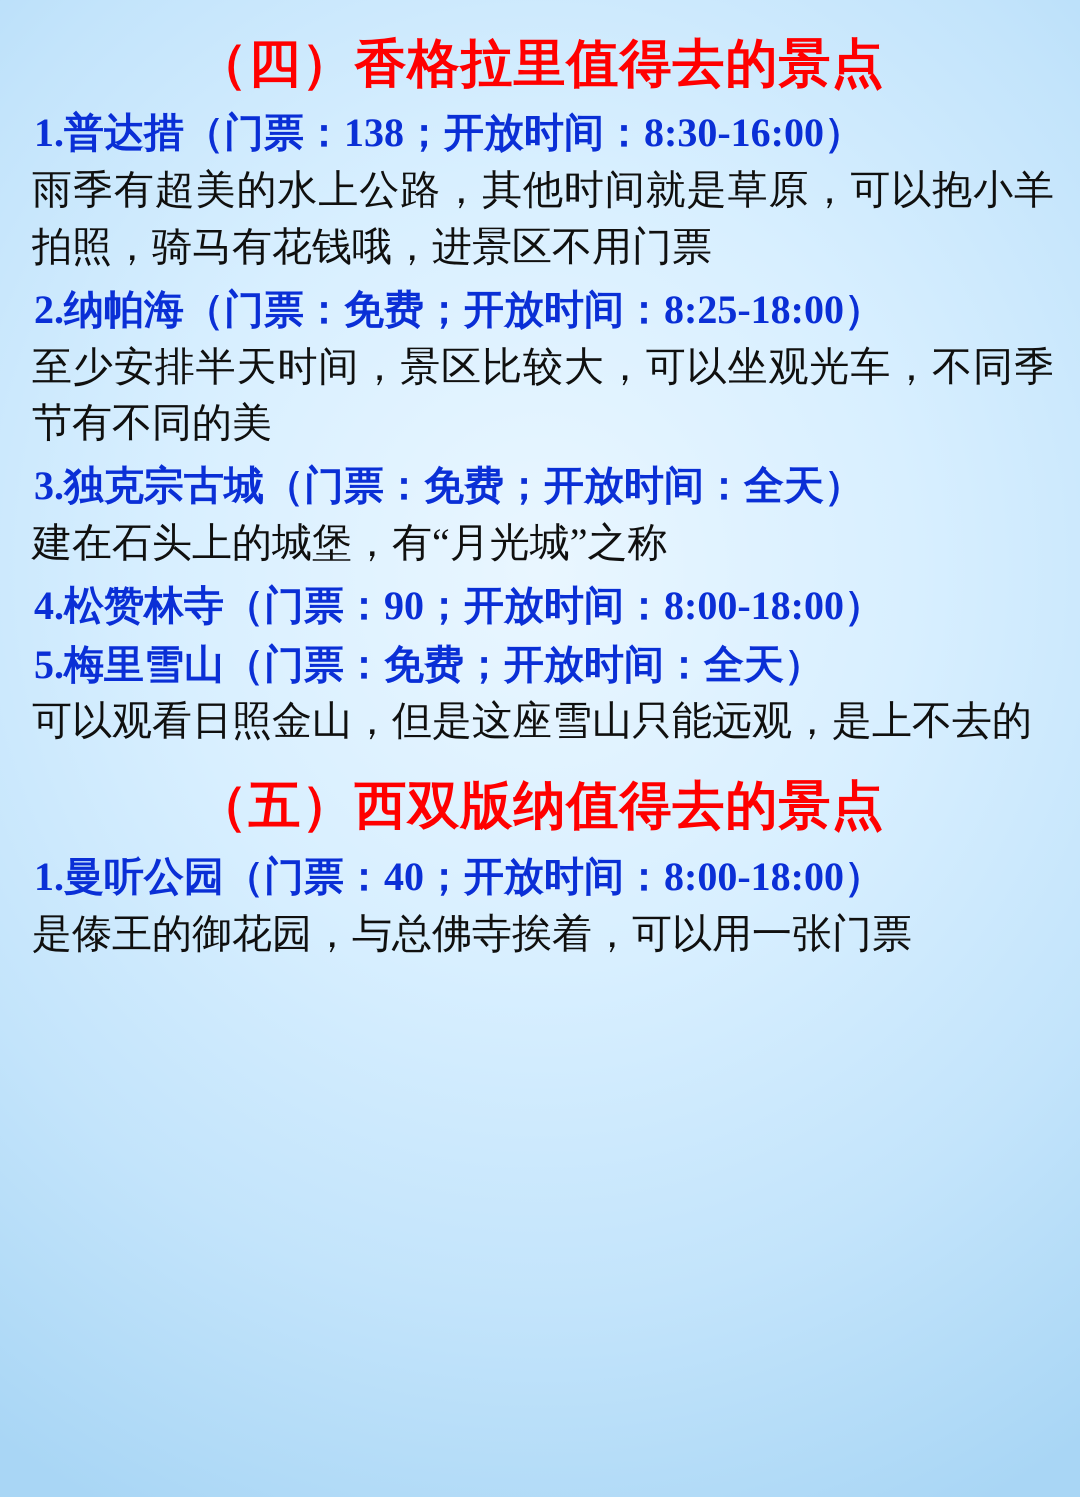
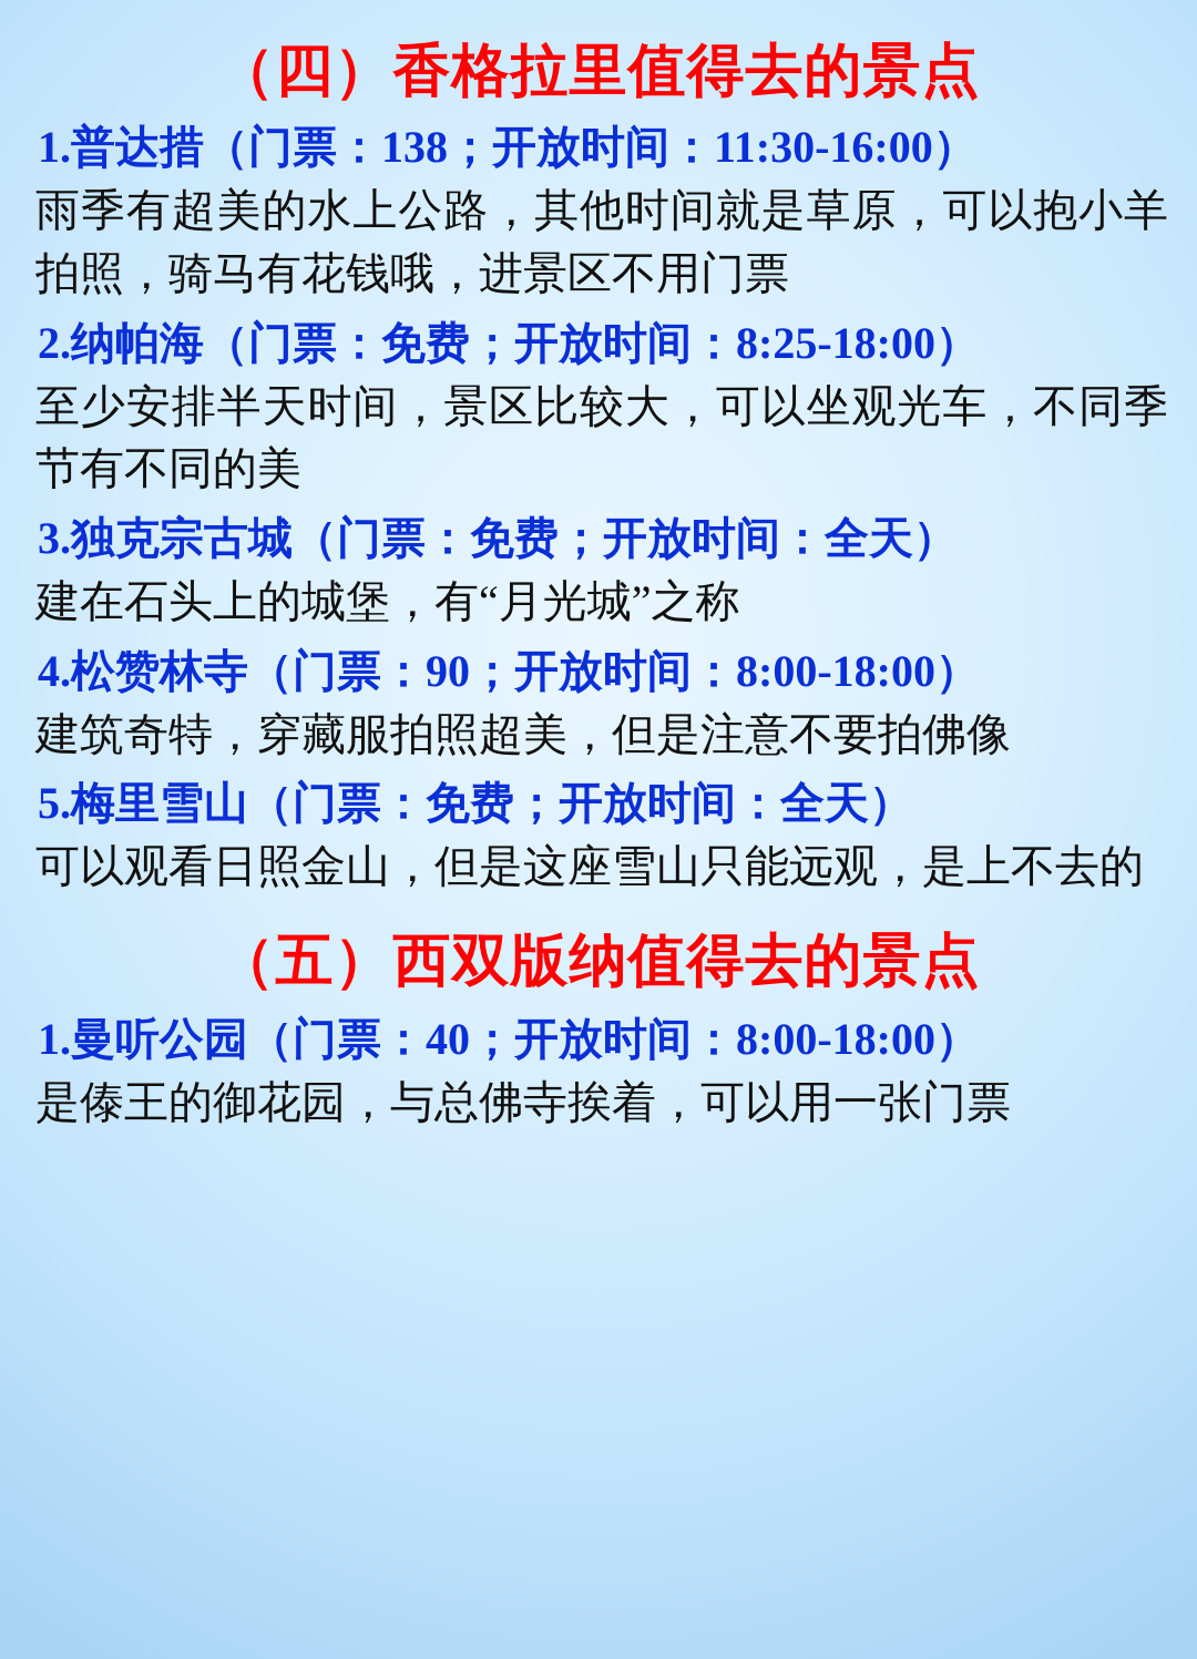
  （四）香格拉里值得去的景点
- 1.普达措（门票：138；开放时间：8:30-16:00）
+ 1.普达措（门票：138；开放时间：11:30-16:00）
  雨季有超美的水上公路，其他时间就是草原，可以抱小羊拍照，骑马有花钱哦，进景区不用门票
  2.纳帕海（门票：免费；开放时间：8:25-18:00）
  至少安排半天时间，景区比较大，可以坐观光车，不同季节有不同的美
  3.独克宗古城（门票：免费；开放时间：全天）
  建在石头上的城堡，有“月光城”之称
  4.松赞林寺（门票：90；开放时间：8:00-18:00）
+ 建筑奇特，穿藏服拍照超美，但是注意不要拍佛像
  5.梅里雪山（门票：免费；开放时间：全天）
  可以观看日照金山，但是这座雪山只能远观，是上不去的
  （五）西双版纳值得去的景点
  1.曼听公园（门票：40；开放时间：8:00-18:00）
  是傣王的御花园，与总佛寺挨着，可以用一张门票
